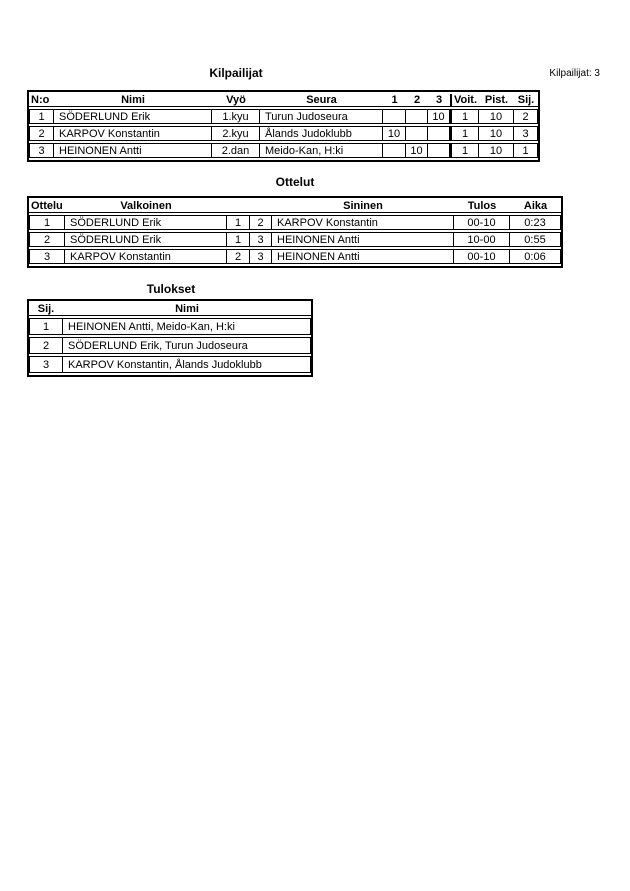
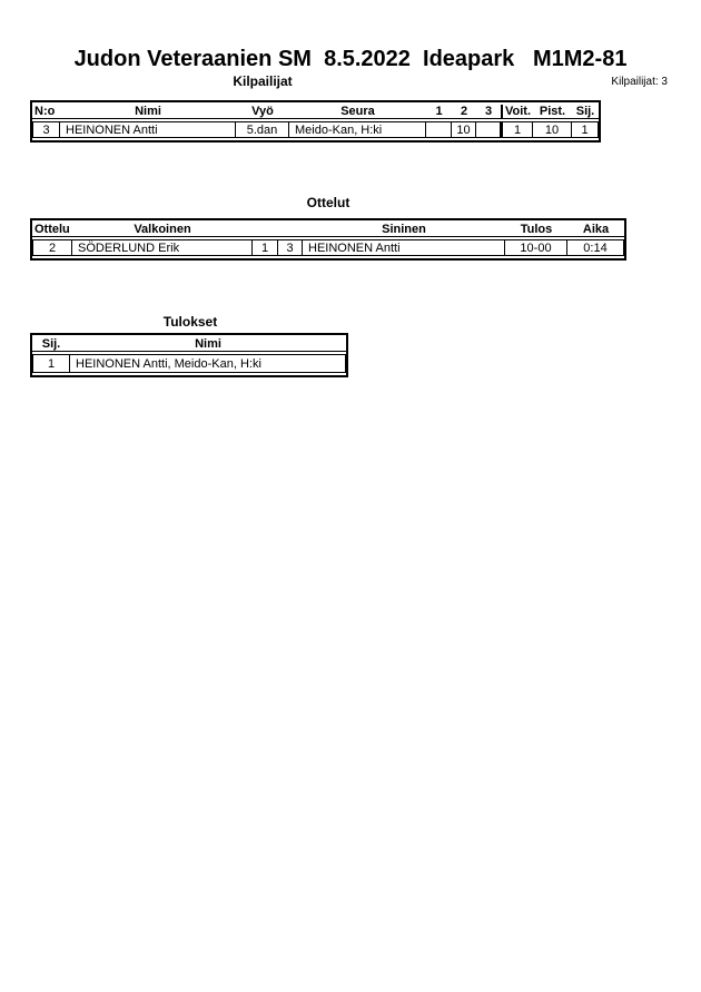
+ Judon Veteraanien SM 8.5.2022 Ideapark M1M2-81
  Kilpailijat
  Kilpailijat: 3
  N:o	Nimi	Vyö	Seura	1	2	3	Voit.	Pist.	Sij.
- 1	SÖDERLUND Erik	1.kyu	Turun Judoseura			10	1	10	2
- 2	KARPOV Konstantin	2.kyu	Ålands Judoklubb	10			1	10	3
- 3	HEINONEN Antti	2.dan	Meido-Kan, H:ki		10		1	10	1
+ 3	HEINONEN Antti	5.dan	Meido-Kan, H:ki		10		1	10	1
  Ottelut
  Ottelu	Valkoinen			Sininen	Tulos	Aika
- 1	SÖDERLUND Erik	1	2	KARPOV Konstantin	00-10	0:23
- 2	SÖDERLUND Erik	1	3	HEINONEN Antti	10-00	0:55
+ 2	SÖDERLUND Erik	1	3	HEINONEN Antti	10-00	0:14
- 3	KARPOV Konstantin	2	3	HEINONEN Antti	00-10	0:06
  Tulokset
  Sij.	Nimi
  1	HEINONEN Antti, Meido-Kan, H:ki
- 2	SÖDERLUND Erik, Turun Judoseura
- 3	KARPOV Konstantin, Ålands Judoklubb
